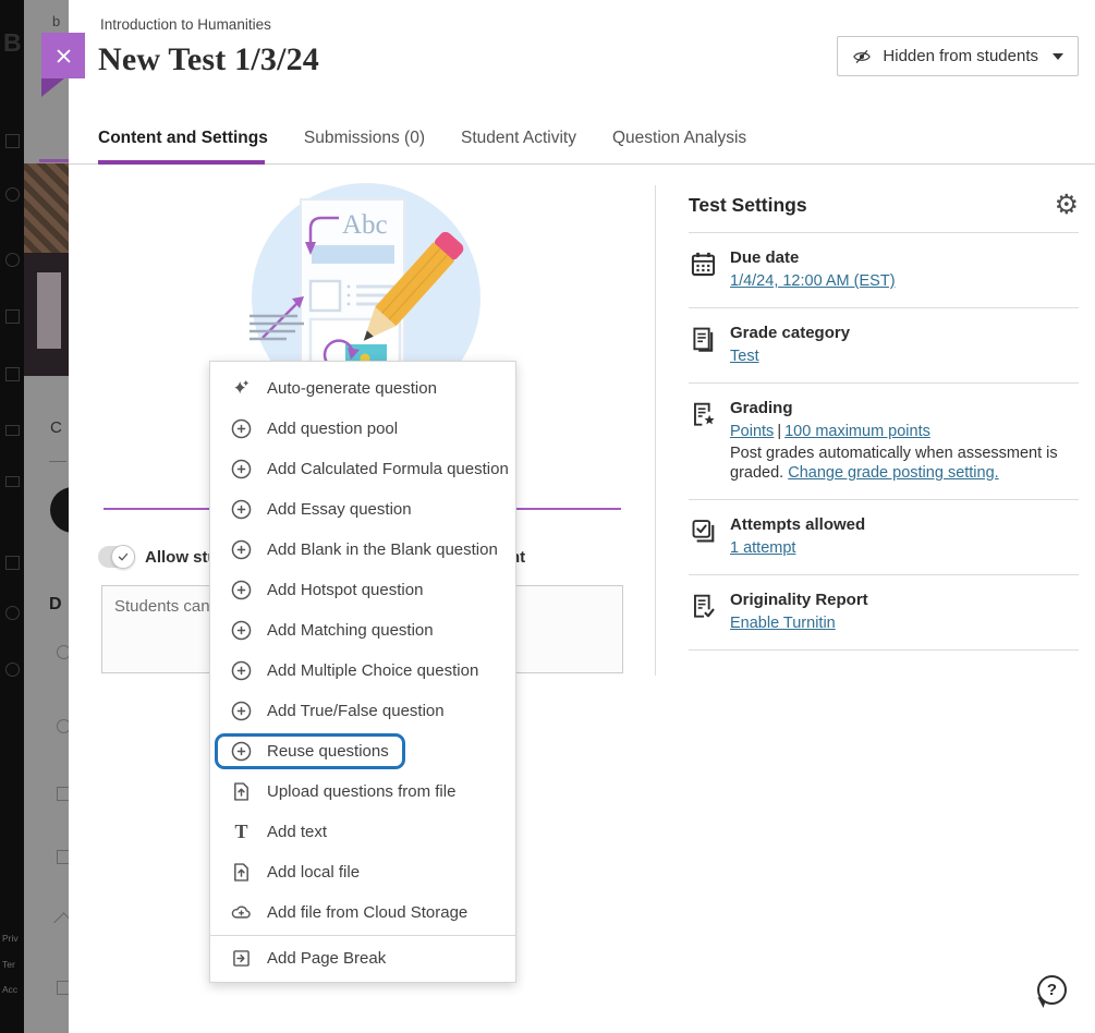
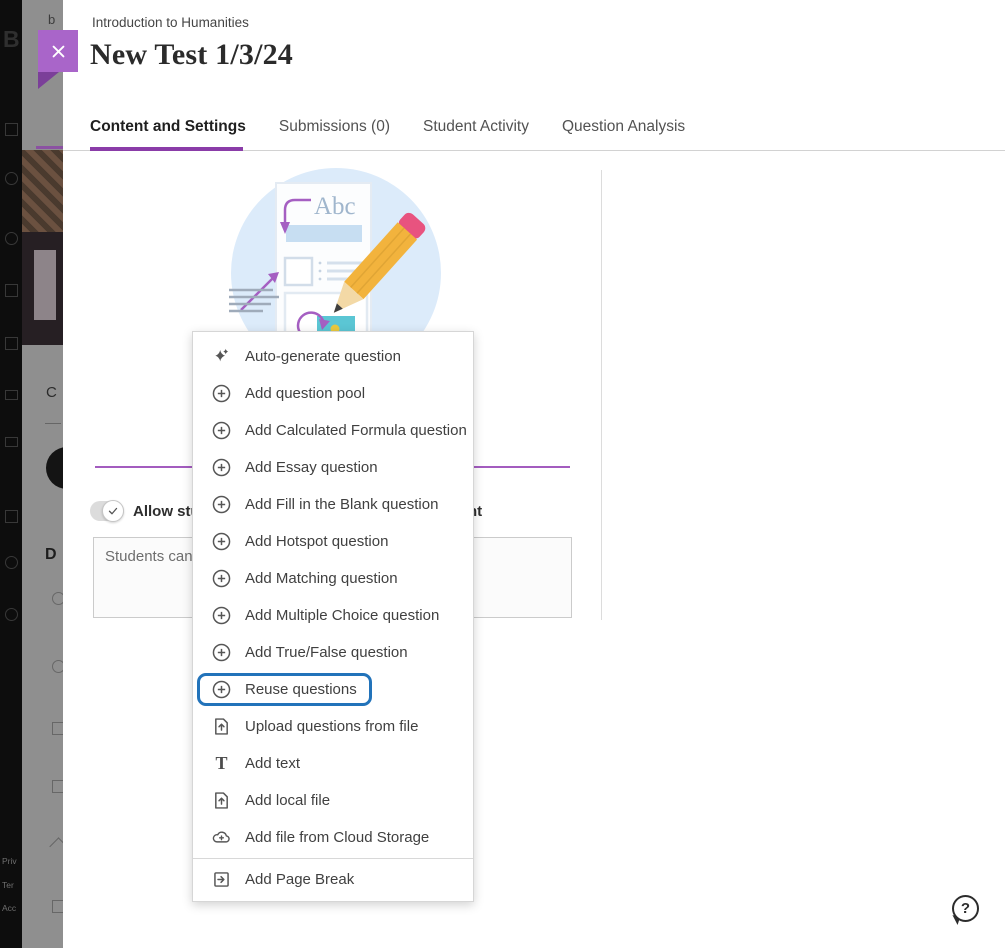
  B
  Priv
  Ter
  Acc
  b
  C
  D
  Introduction to Humanities
  New Test 1/3/24
- Hidden from students
  Content and Settings
  Submissions (0)
  Student Activity
  Question Analysis
  Abc
  Allow st
  Students can
- Test Settings
- ⚙
- Due date
- 1/4/24, 12:00 AM (EST)
- Grade category
- Test
- Grading
- Points | 100 maximum points
- Post grades automatically when assessment is graded. Change grade posting setting.
- Attempts allowed
- 1 attempt
- Originality Report
- Enable Turnitin
  Auto-generate question
  Add question pool
  Add Calculated Formula question
  Add Essay question
- Add Blank in the Blank question
+ Add Fill in the Blank question
  Add Hotspot question
  Add Matching question
  Add Multiple Choice question
  Add True/False question
  Reuse questions
  Upload questions from file
  T
  Add text
  Add local file
  Add file from Cloud Storage
  Add Page Break
  ?
